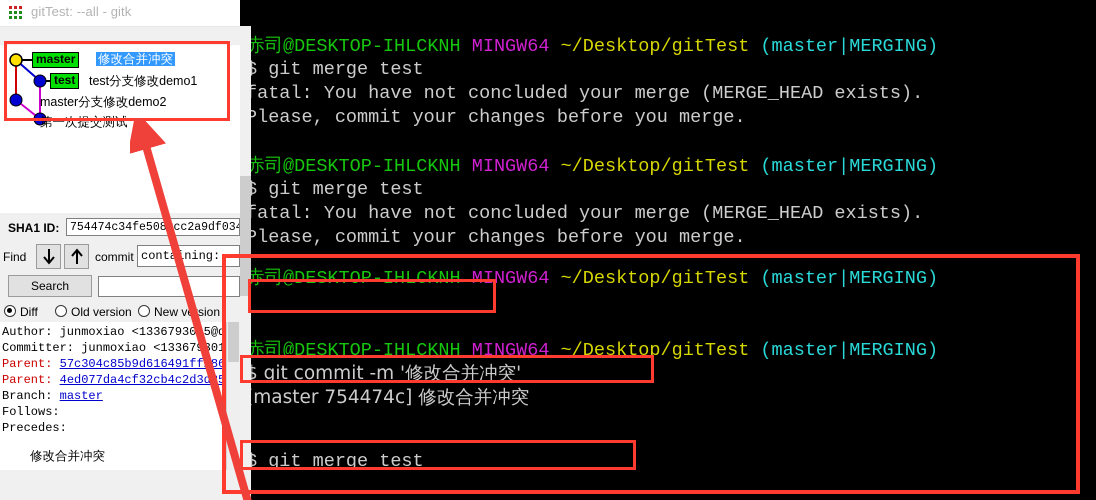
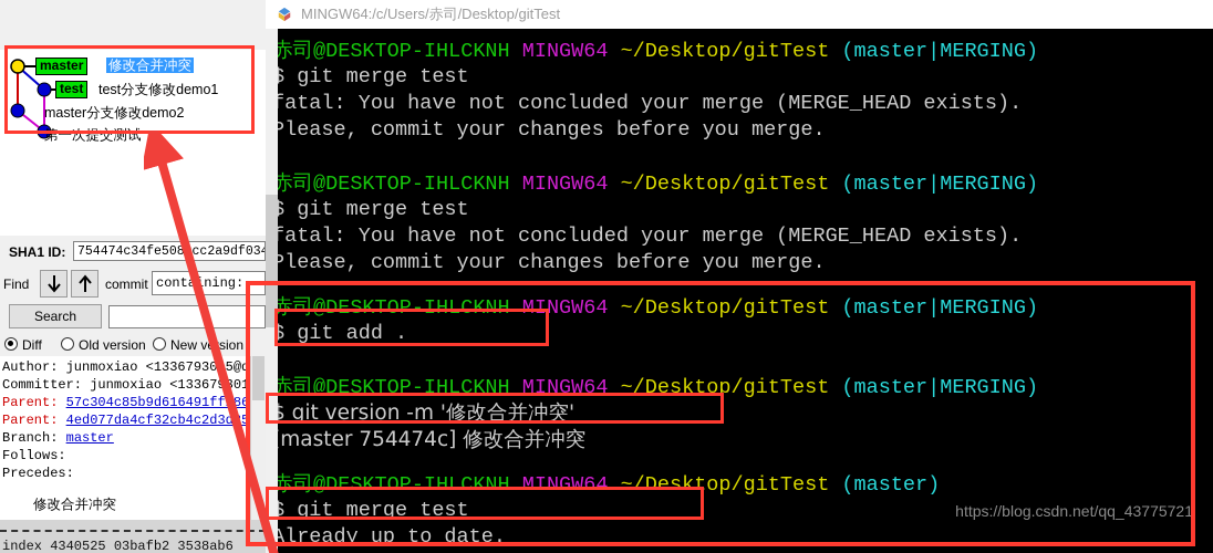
- gitTest: --all - gitk
  master
  test
  修改合并冲突
  test分支修改demo1
  master分支修改demo2
  第一次提交测试
  SHA1 ID:
  754474c34fe508cc2a9df03
  Find
  commit
  contning:
  Search
  Diff
  Old version
  New vsion
  Author: junmoxiao <133679305@q
  Committer: junmoxiao <1336701
  Parent: 57c304c85b9d616491ff86
  Parent: 4ed077da4cf32cb4c2d3d5
  Branch: master
  Follows:
  Precedes:
  修改合并冲突
+ index 4340525 03bafb2 3538ab6
+ MINGW64:/c/Users/赤司/Desktop/gitTest
  赤司@DESKTOP-IHLCKNH MINGW64 ~/Desktop/gitTest (master|MERGING)
  $ git merge test
  fatal: You have not concluded your merge (MERGE_HEAD exists).
  Please, commit your changes before you merge.
  赤司@DESKTOP-IHLCKNH MINGW64 ~/Desktop/gitTest (master|MERGING)
  $ git merge test
  fatal: You have not concluded your merge (MERGE_HEAD exists).
  Please, commit your changes before you merge.
  赤司@DESKTOP-IHLCKNH MINGW64 ~/Desktop/gitTest (master|MERGING)
+ $ git add .
  赤司@DESKTOP-IHLCKNH MINGW64 ~/Desktop/gitTest (master|MERGING)
- $ git commit -m '修改合并冲突'
+ $ git version -m '修改合并冲突'
  master 754474c] 修改合并冲突
+ 赤司@DESKTOP-IHLCKNH MINGW64 ~/Desktop/gitTest (master)
  $ git merge test
+ Already up to date.
+ https://blog.csdn.net/qq_43775721
